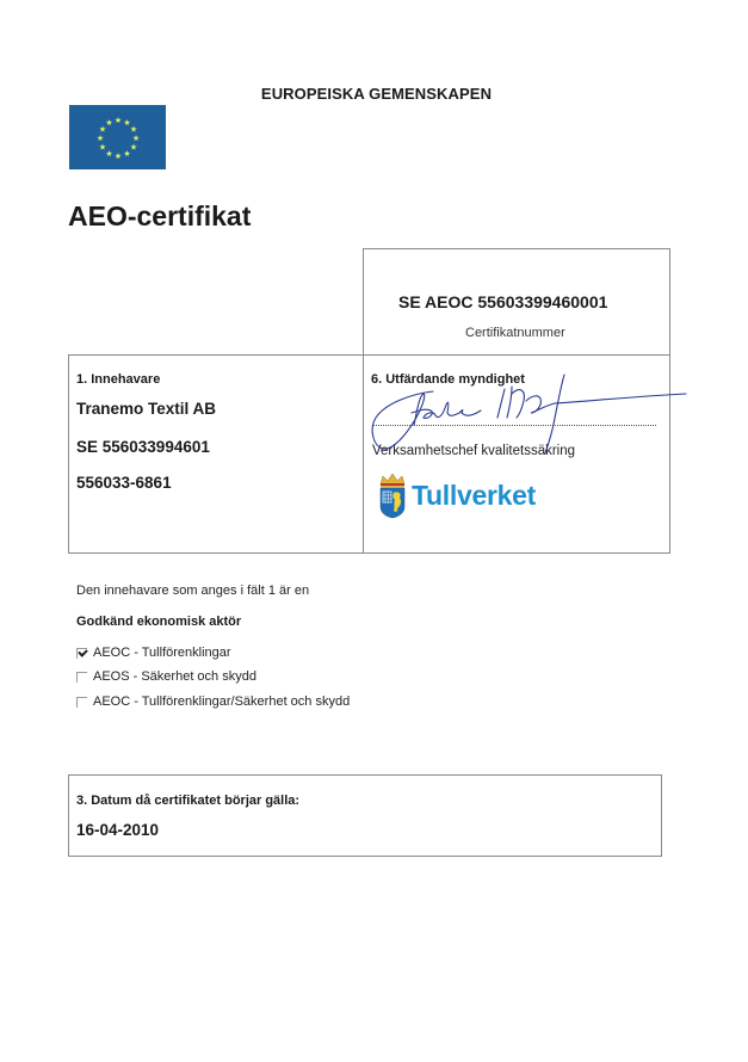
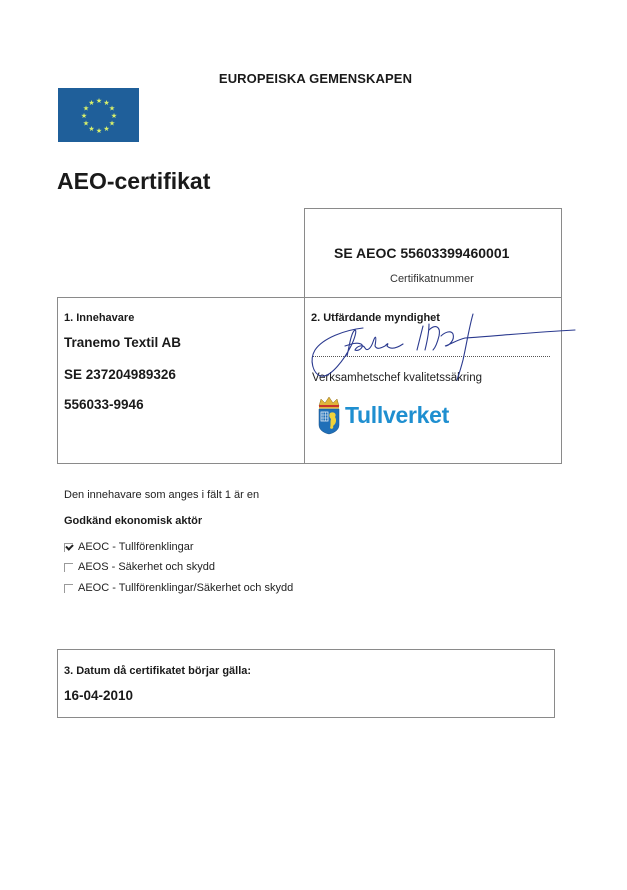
  EUROPEISKA GEMENSKAPEN
  ★
  ★
  ★
  ★
  ★
  ★
  ★
  ★
  ★
  ★
  ★
  ★
  AEO-certifikat
  SE AEOC 55603399460001
  Certifikatnummer
  1. Innehavare
  Tranemo Textil AB
- SE 556033994601
+ SE 237204989326
- 556033-6861
+ 556033-9946
- 6. Utfärdande myndighet
+ 2. Utfärdande myndighet
  Verksamhetschef kvalitetssäkring
  Tullverket
  Den innehavare som anges i fält 1 är en
  Godkänd ekonomisk aktör
  AEOC - Tullförenklingar
  AEOS - Säkerhet och skydd
  AEOC - Tullförenklingar/Säkerhet och skydd
  3. Datum då certifikatet börjar gälla:
  16-04-2010
